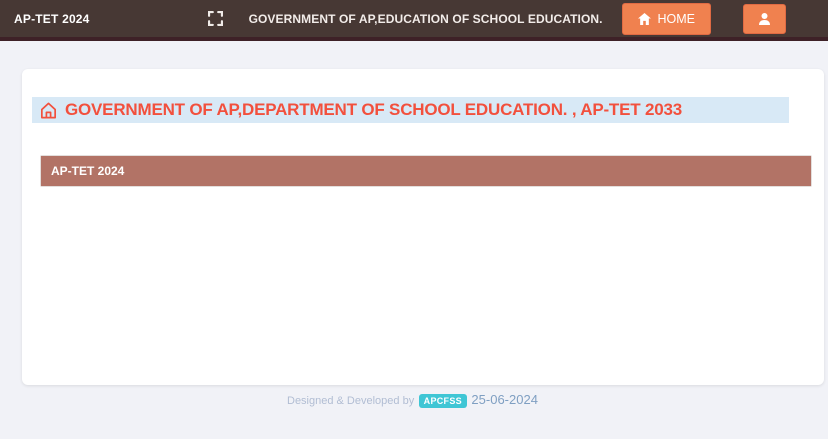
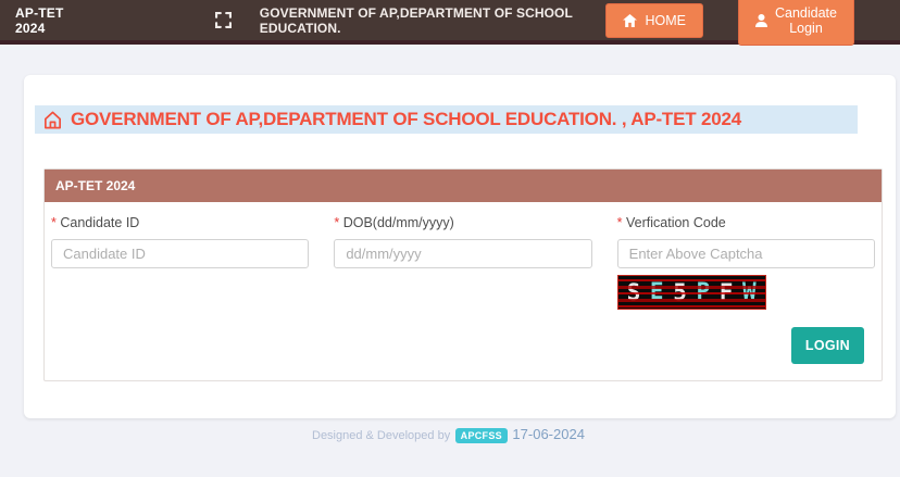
  AP-TET 2024
- GOVERNMENT OF AP,EDUCATION OF SCHOOL EDUCATION.
+ GOVERNMENT OF AP,DEPARTMENT OF SCHOOL EDUCATION.
  HOME
+ Candidate Login
- GOVERNMENT OF AP,DEPARTMENT OF SCHOOL EDUCATION. , AP-TET 2033
+ GOVERNMENT OF AP,DEPARTMENT OF SCHOOL EDUCATION. , AP-TET 2024
  AP-TET 2024
+ * Candidate ID
+ Candidate ID
+ * DOB(dd/mm/yyyy)
+ dd/mm/yyyy
+ * Verfication Code
+ Enter Above Captcha
+ S
+ E
+ 5
+ P
+ F
+ W
+ LOGIN
- Designed & Developed by APCFSS 25-06-2024
+ Designed & Developed by APCFSS 17-06-2024
